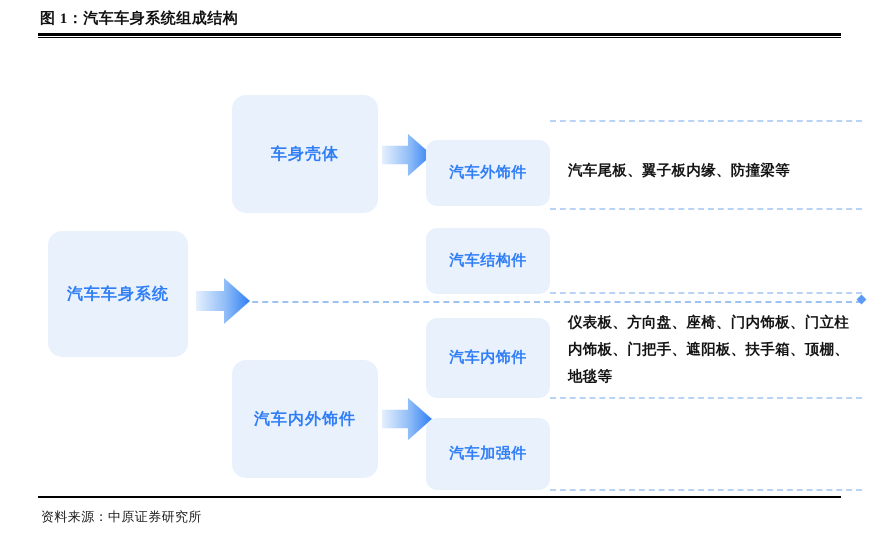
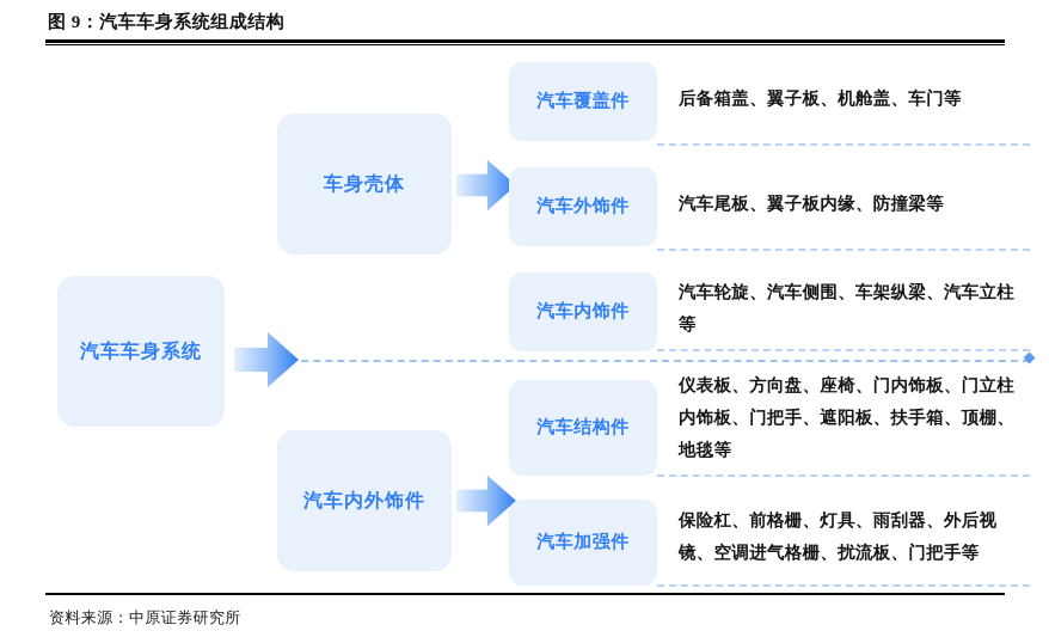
- 图 1：汽车车身系统组成结构
+ 图 9：汽车车身系统组成结构
  汽车车身系统
  车身壳体
  汽车内外饰件
+ 汽车覆盖件
+ 后备箱盖、翼子板、机舱盖、车门等
  汽车外饰件
  汽车尾板、翼子板内缘、防撞梁等
- 汽车结构件
+ 汽车内饰件
+ 汽车轮旋、汽车侧围、车架纵梁、汽车立柱等
- 汽车内饰件
+ 汽车结构件
  仪表板、方向盘、座椅、门内饰板、门立柱内饰板、门把手、遮阳板、扶手箱、顶棚、地毯等
  汽车加强件
+ 保险杠、前格栅、灯具、雨刮器、外后视镜、空调进气格栅、扰流板、门把手等
  资料来源：中原证券研究所
